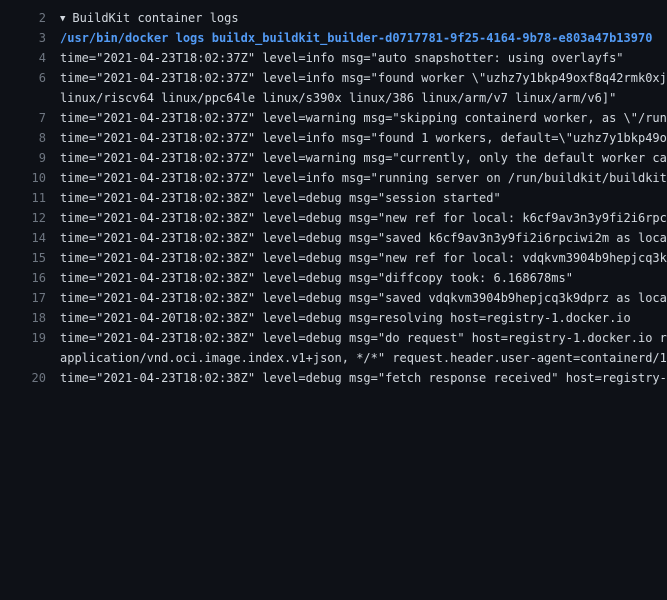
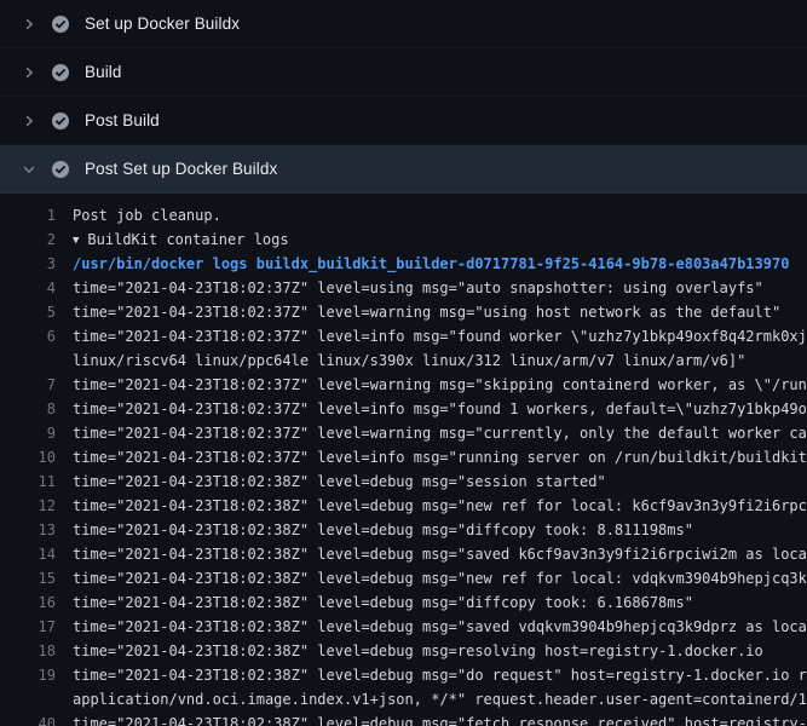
+ Set up Docker Buildx
+ Build
+ Post Build
+ Post Set up Docker Buildx
+ 1
+ Post job cleanup.
  2
  ▼ BuildKit container logs
  3
  /usr/bin/docker logs buildx_buildkit_builder-d0717781-9f25-4164-9b78-e803a47b13970
  4
- time="2021-04-23T18:02:37Z" level=info msg="auto snapshotter: using overlayfs"
+ time="2021-04-23T18:02:37Z" level=using msg="auto snapshotter: using overlayfs"
+ 5
+ time="2021-04-23T18:02:37Z" level=warning msg="using host network as the default"
  6
  time="2021-04-23T18:02:37Z" level=info msg="found worker \"uzhz7y1bkp49oxf8q42rmk0xj
- linux/riscv64 linux/ppc64le linux/s390x linux/386 linux/arm/v7 linux/arm/v6]"
+ linux/riscv64 linux/ppc64le linux/s390x linux/312 linux/arm/v7 linux/arm/v6]"
  7
  time="2021-04-23T18:02:37Z" level=warning msg="skipping containerd worker, as \"/run
  8
  time="2021-04-23T18:02:37Z" level=info msg="found 1 workers, default=\"uzhz7y1bkp49o
  9
  time="2021-04-23T18:02:37Z" level=warning msg="currently, only the default worker ca
  10
  time="2021-04-23T18:02:37Z" level=info msg="running server on /run/buildkit/buildkit
  11
  time="2021-04-23T18:02:38Z" level=debug msg="session started"
  12
  time="2021-04-23T18:02:38Z" level=debug msg="new ref for local: k6cf9av3n3y9fi2i6rpc
+ 13
+ time="2021-04-23T18:02:38Z" level=debug msg="diffcopy took: 8.811198ms"
  14
  time="2021-04-23T18:02:38Z" level=debug msg="saved k6cf9av3n3y9fi2i6rpciwi2m as loca
  15
  time="2021-04-23T18:02:38Z" level=debug msg="new ref for local: vdqkvm3904b9hepjcq3k
  16
  time="2021-04-23T18:02:38Z" level=debug msg="diffcopy took: 6.168678ms"
  17
  time="2021-04-23T18:02:38Z" level=debug msg="saved vdqkvm3904b9hepjcq3k9dprz as loca
  18
- time="2021-04-20T18:02:38Z" level=debug msg=resolving host=registry-1.docker.io
+ time="2021-04-23T18:02:38Z" level=debug msg=resolving host=registry-1.docker.io
  19
  time="2021-04-23T18:02:38Z" level=debug msg="do request" host=registry-1.docker.io r
  application/vnd.oci.image.index.v1+json, */*" request.header.user-agent=containerd/1
- 20
+ 40
  time="2021-04-23T18:02:38Z" level=debug msg="fetch response received" host=registry-
